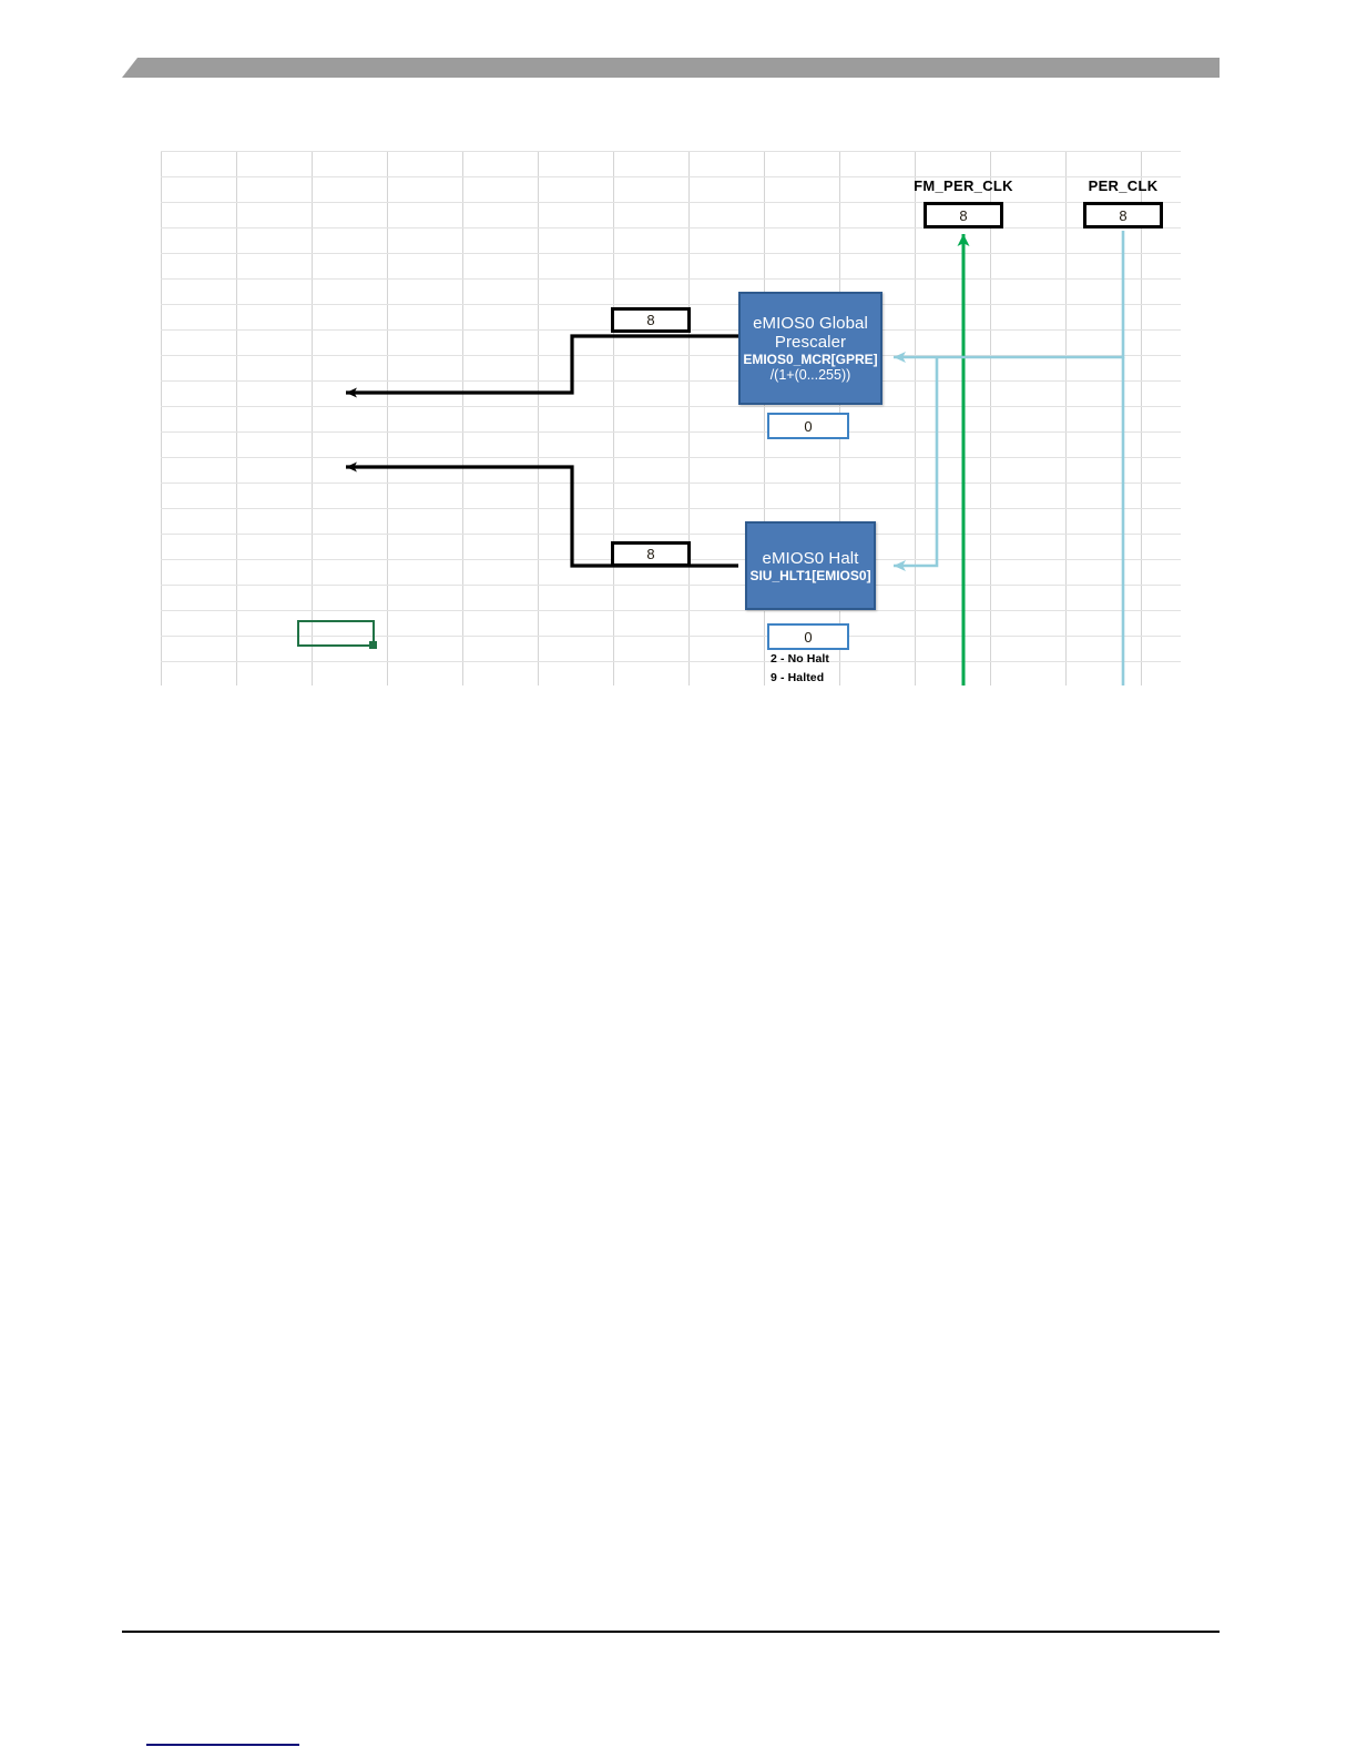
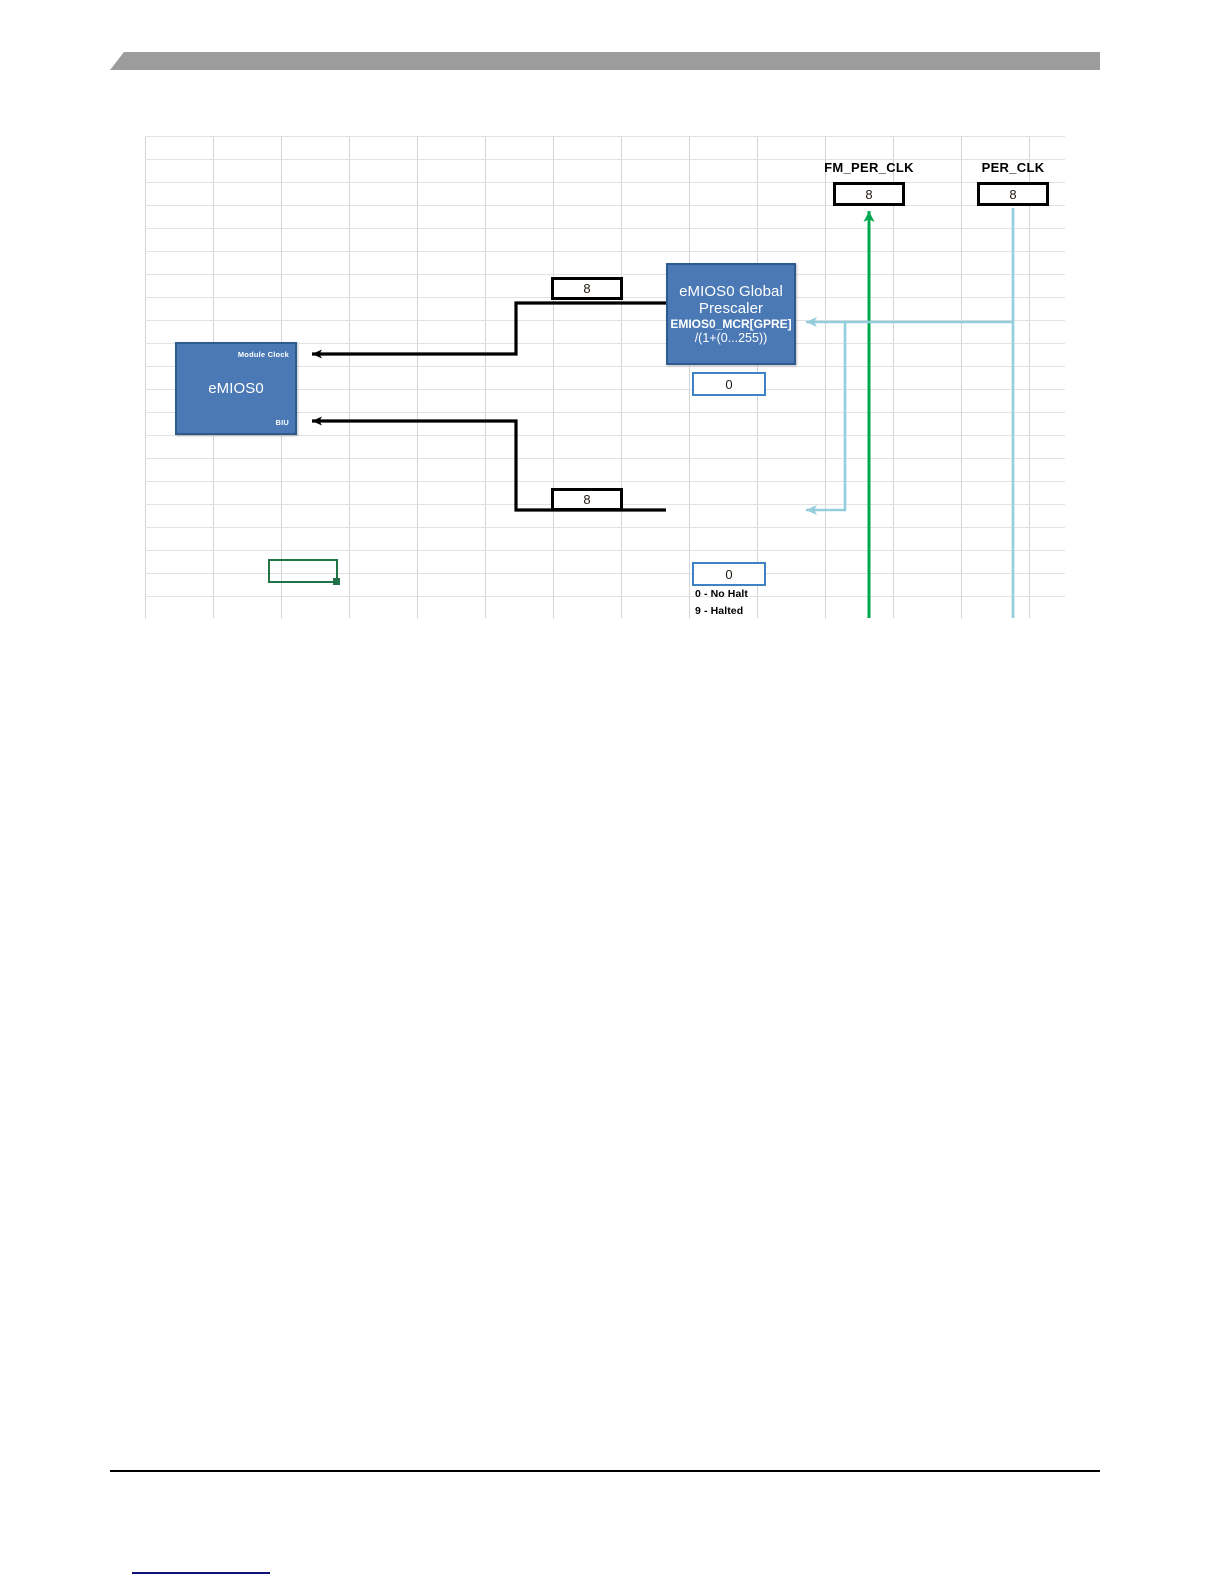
+ eMIOS0
+ Module Clock
+ BIU
  eMIOS0 Global Prescaler
  EMIOS0_MCR[GPRE]
  /(1+(0...255))
  8
  0
- eMIOS0 Halt
- SIU_HLT1[EMIOS0]
  8
  0
- 2 - No Halt
+ 0 - No Halt
  9 - Halted
  FM_PER_CLK
  8
  PER_CLK
  8
